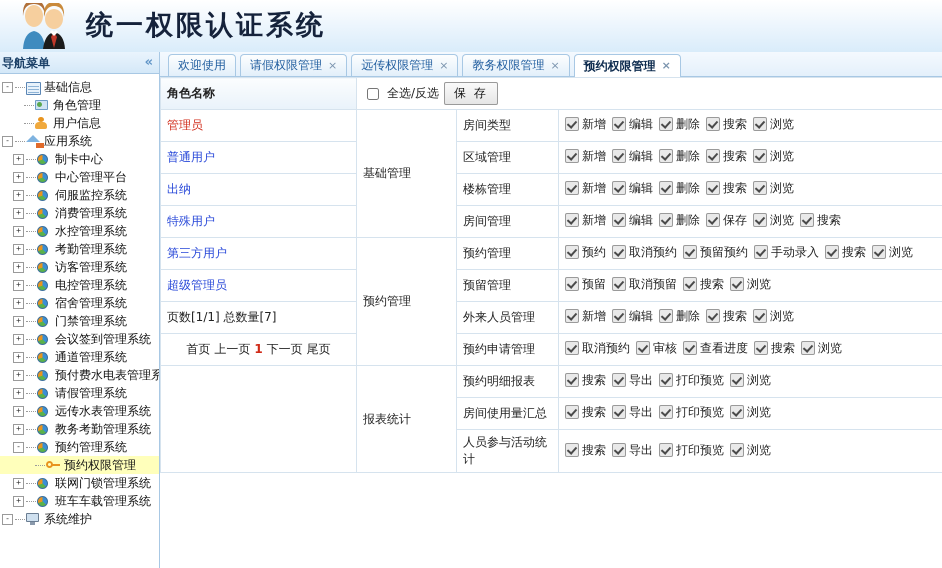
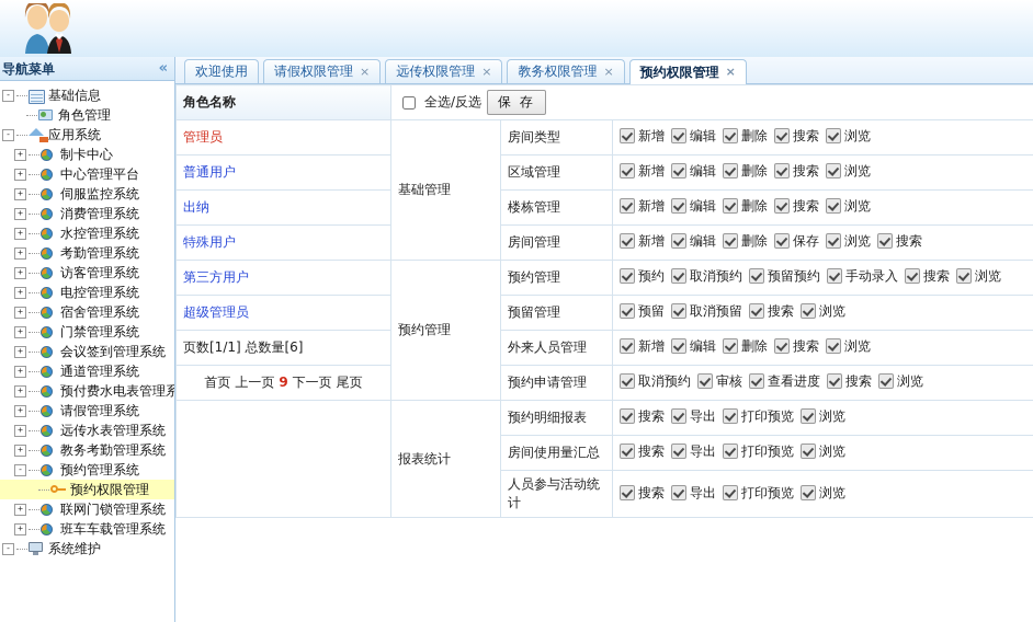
- 统一权限认证系统
  导航菜单
  «
  -
  基础信息
  角色管理
- 用户信息
  -
  应用系统
  +
  制卡中心
  +
  中心管理平台
  +
  伺服监控系统
  +
  消费管理系统
  +
  水控管理系统
  +
  考勤管理系统
  +
  访客管理系统
  +
  电控管理系统
  +
  宿舍管理系统
  +
  门禁管理系统
  +
  会议签到管理系统
  +
  通道管理系统
  +
  预付费水电表管理系
  +
  请假管理系统
  +
  远传水表管理系统
  +
  教务考勤管理系统
  -
  预约管理系统
  预约权限管理
  +
  联网门锁管理系统
  +
  班车车载管理系统
  -
  系统维护
  欢迎使用
  请假权限管理
  ×
  远传权限管理
  ×
  教务权限管理
  ×
  预约权限管理
  ×
  角色名称	全选/反选 保 存
  管理员	基础管理	房间类型	新增 编辑 删除 搜索 浏览
  普通用户	区域管理	新增 编辑 删除 搜索 浏览
  出纳	楼栋管理	新增 编辑 删除 搜索 浏览
  特殊用户	房间管理	新增 编辑 删除 保存 浏览 搜索
  第三方用户	预约管理	预约管理	预约 取消预约 预留预约 手动录入 搜索 浏览
  超级管理员	预留管理	预留 取消预留 搜索 浏览
- 页数[1/1] 总数量[7]	外来人员管理	新增 编辑 删除 搜索 浏览
+ 页数[1/1] 总数量[6]	外来人员管理	新增 编辑 删除 搜索 浏览
- 首页 上一页 1 下一页 尾页	预约申请管理	取消预约 审核 查看进度 搜索 浏览
+ 首页 上一页 9 下一页 尾页	预约申请管理	取消预约 审核 查看进度 搜索 浏览
  	报表统计	预约明细报表	搜索 导出 打印预览 浏览
  房间使用量汇总	搜索 导出 打印预览 浏览
  人员参与活动统计	搜索 导出 打印预览 浏览
